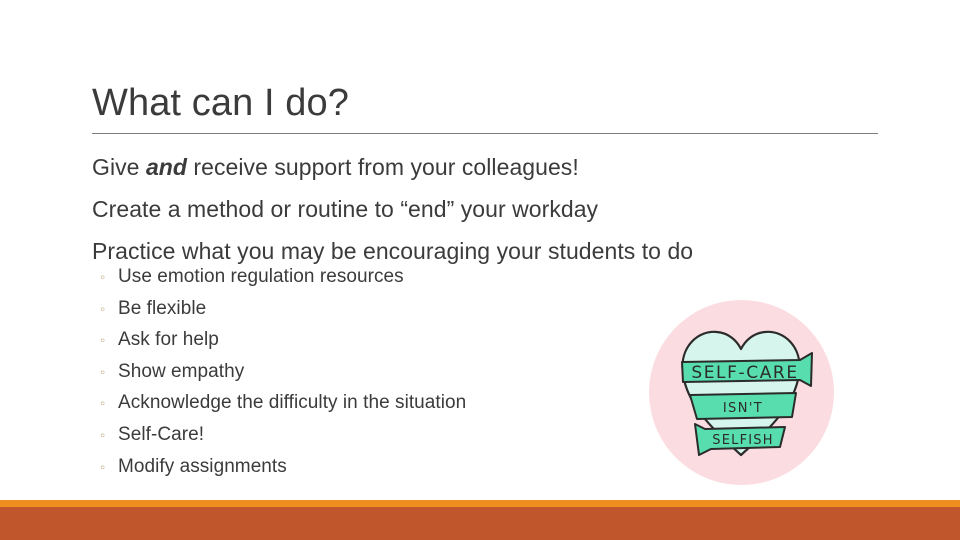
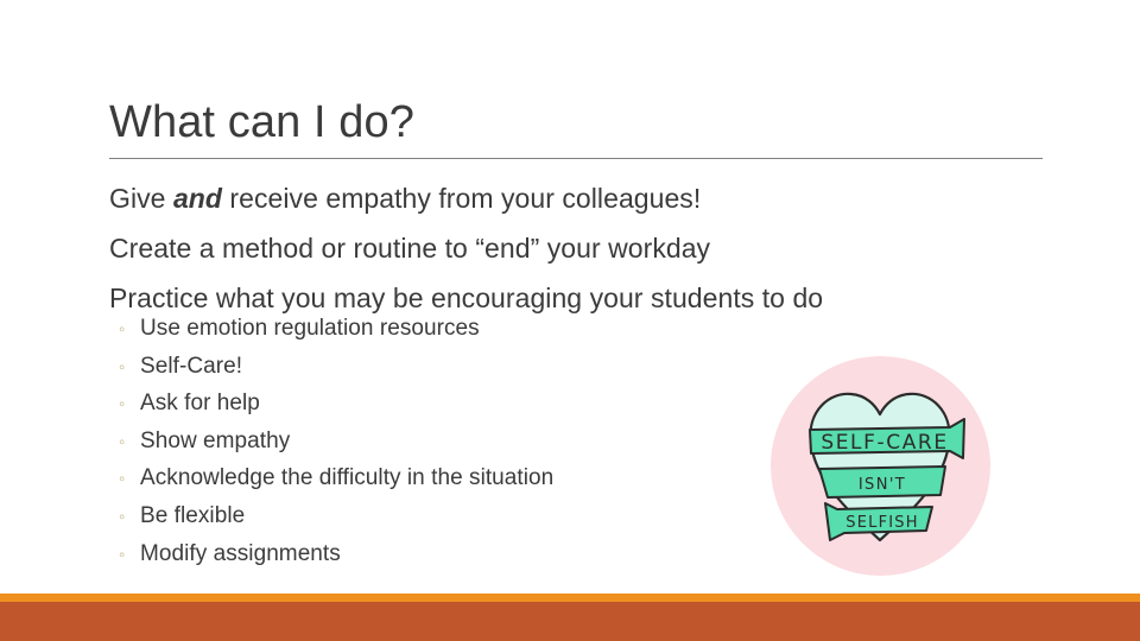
  What can I do?
- Give and receive support from your colleagues!
+ Give and receive empathy from your colleagues!
  Create a method or routine to “end” your workday
  Practice what you may be encouraging your students to do
  ◦
  Use emotion regulation resources
  ◦
- Be flexible
+ Self-Care!
  ◦
  Ask for help
  ◦
  Show empathy
  ◦
  Acknowledge the difficulty in the situation
  ◦
- Self-Care!
+ Be flexible
  ◦
  Modify assignments
  SELF-CARE
  ISN'T
  SELFISH
